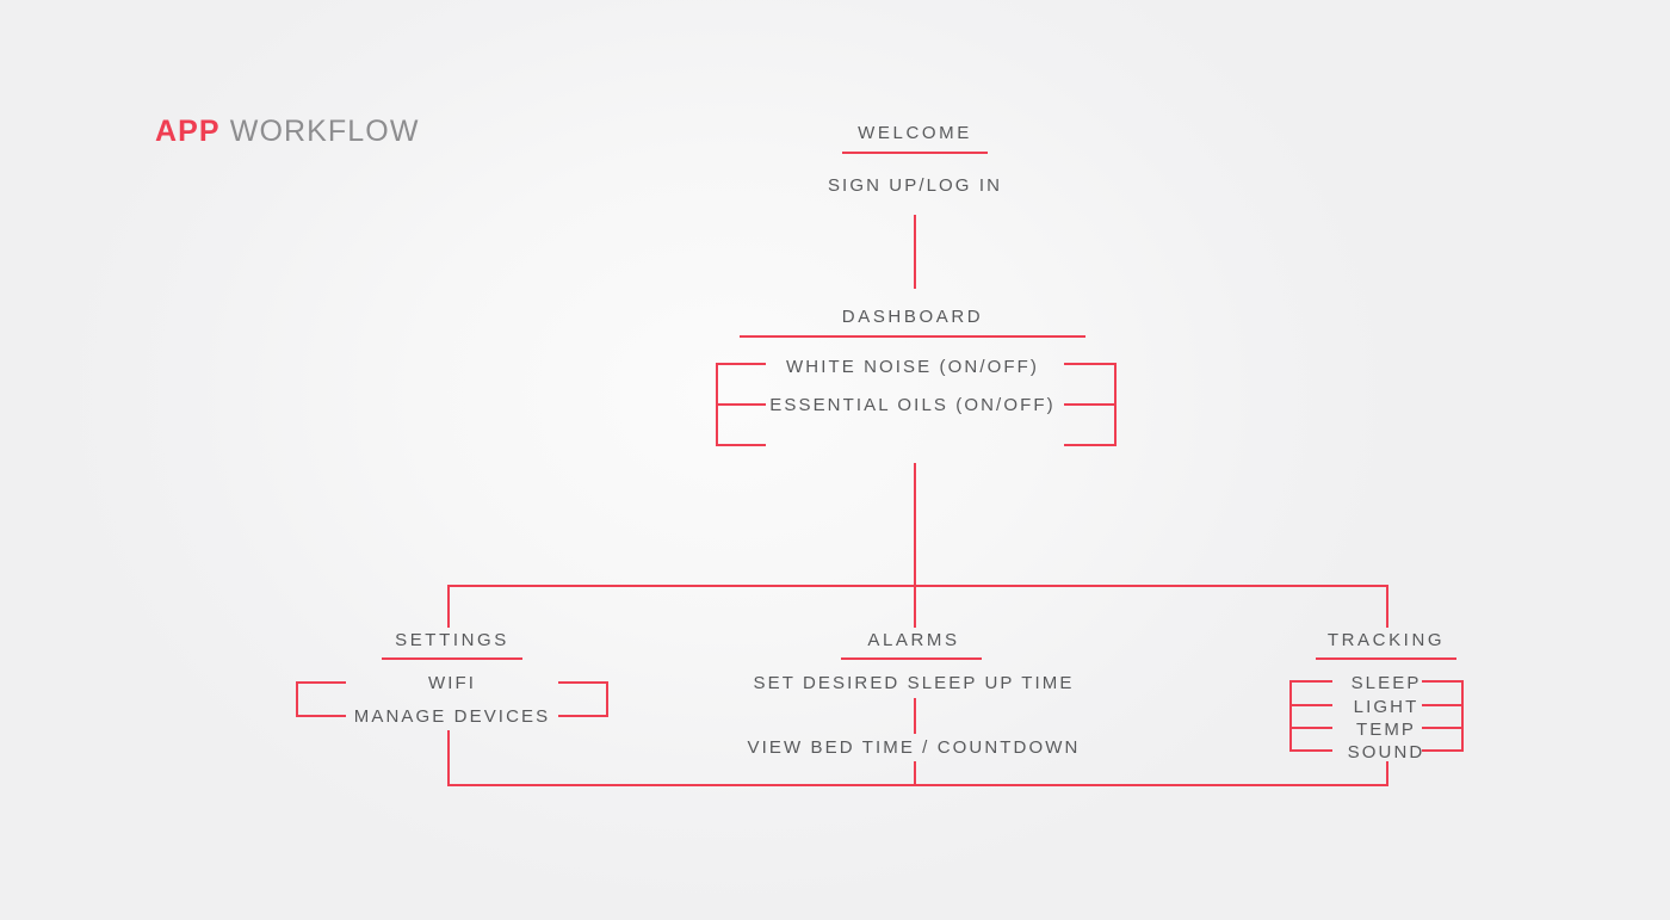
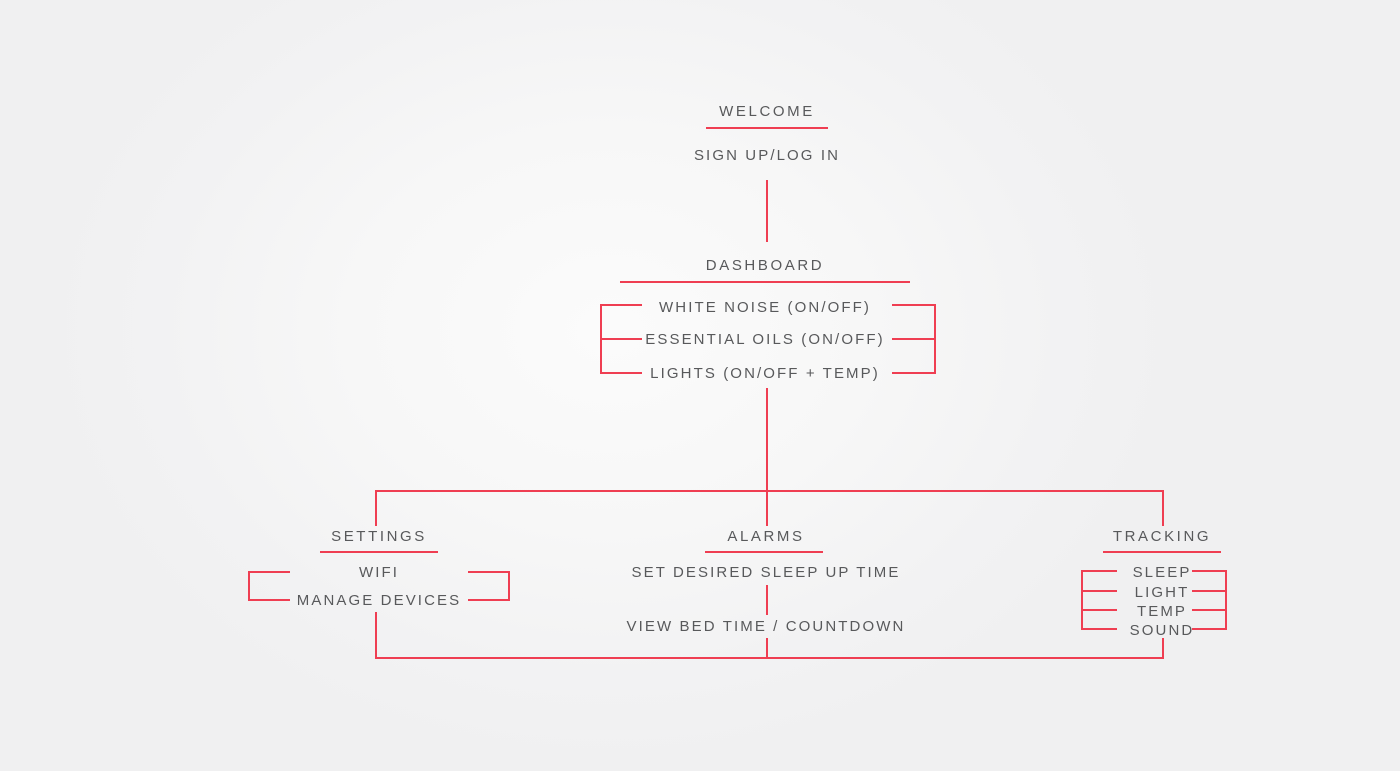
- APP WORKFLOW
  WELCOME
  SIGN UP/LOG IN
  DASHBOARD
  WHITE NOISE (ON/OFF)
  ESSENTIAL OILS (ON/OFF)
+ LIGHTS (ON/OFF + TEMP)
  SETTINGS
  WIFI
  MANAGE DEVICES
  ALARMS
  SET DESIRED SLEEP UP TIME
  VIEW BED TIME / COUNTDOWN
  TRACKING
  SLEEP
  LIGHT
  TEMP
  SOUND
